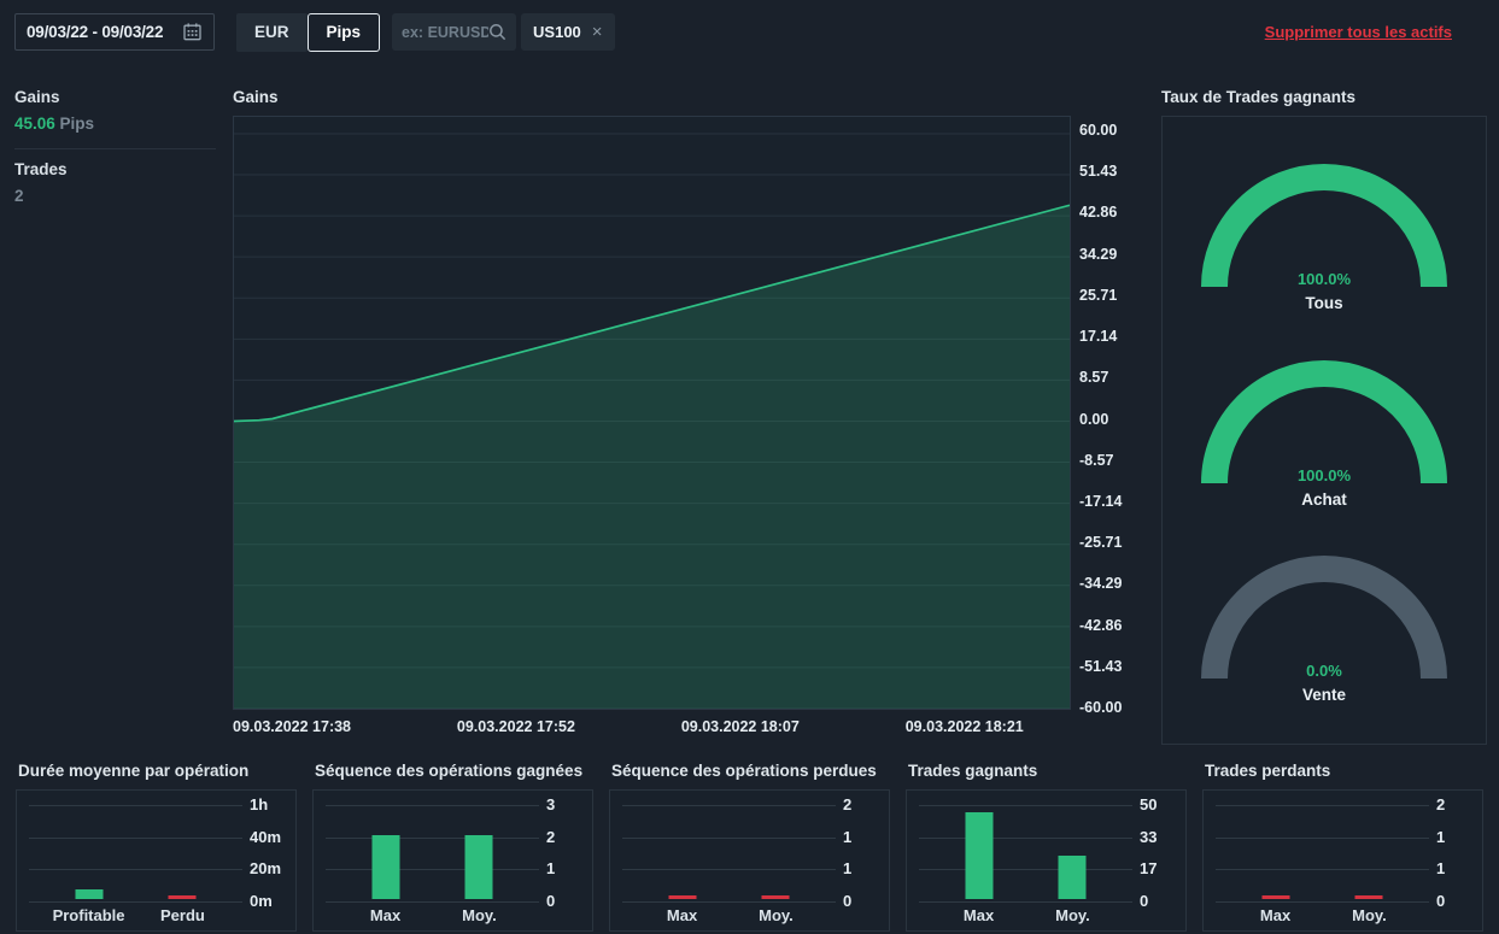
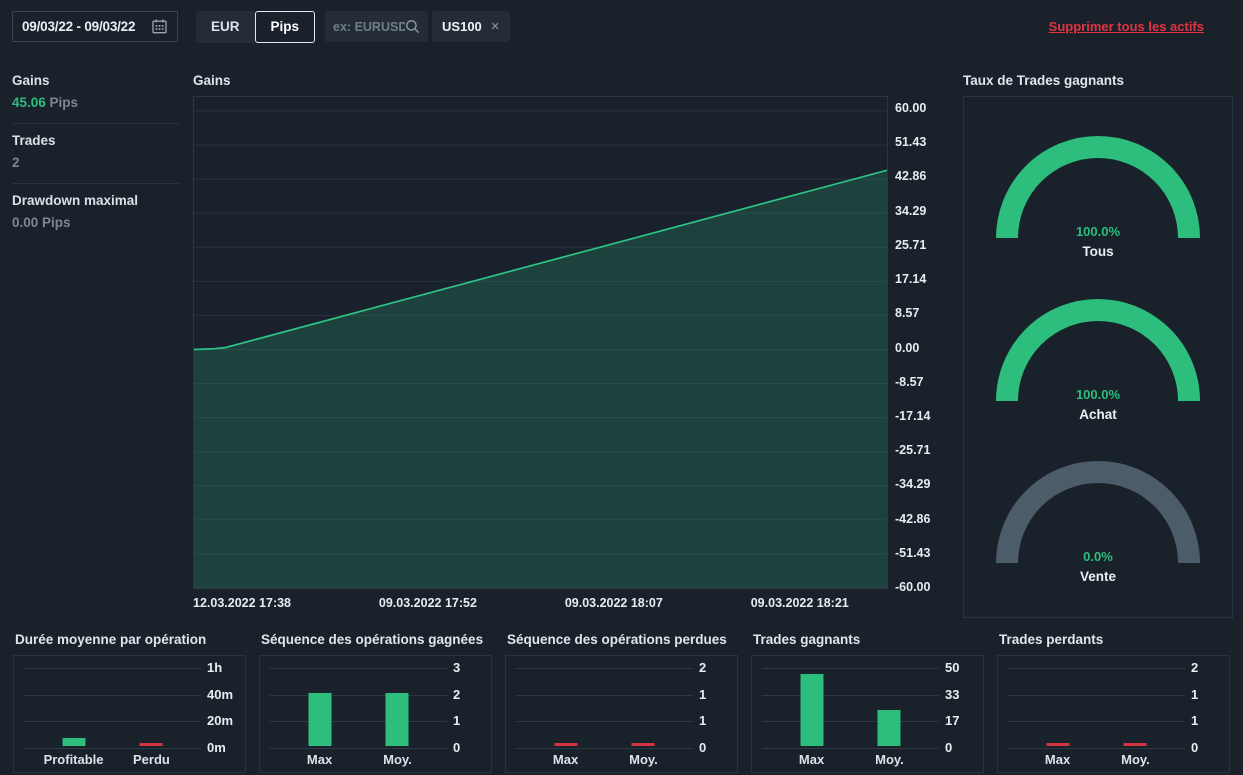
  09/03/22 - 09/03/22
  EUR
  Pips
  ex: EURUSD
  US100
  ×
  Supprimer tous les actifs
  Gains
  45.06 Pips
  Trades
  2
+ Drawdown maximal
+ 0.00 Pips
  Gains
  60.00
  51.43
  42.86
  34.29
  25.71
  17.14
  8.57
  0.00
  -8.57
  -17.14
  -25.71
  -34.29
  -42.86
  -51.43
  -60.00
- 09.03.2022 17:38
+ 12.03.2022 17:38
  09.03.2022 17:52
  09.03.2022 18:07
  09.03.2022 18:21
  Taux de Trades gagnants
  100.0%
  Tous
  100.0%
  Achat
  0.0%
  Vente
  Durée moyenne par opération
  1h
  40m
  20m
  0m
  Profitable
  Perdu
  Séquence des opérations gagnées
  3
  2
  1
  0
  Max
  Moy.
  Séquence des opérations perdues
  2
  1
  1
  0
  Max
  Moy.
  Trades gagnants
  50
  33
  17
  0
  Max
  Moy.
  Trades perdants
  2
  1
  1
  0
  Max
  Moy.
